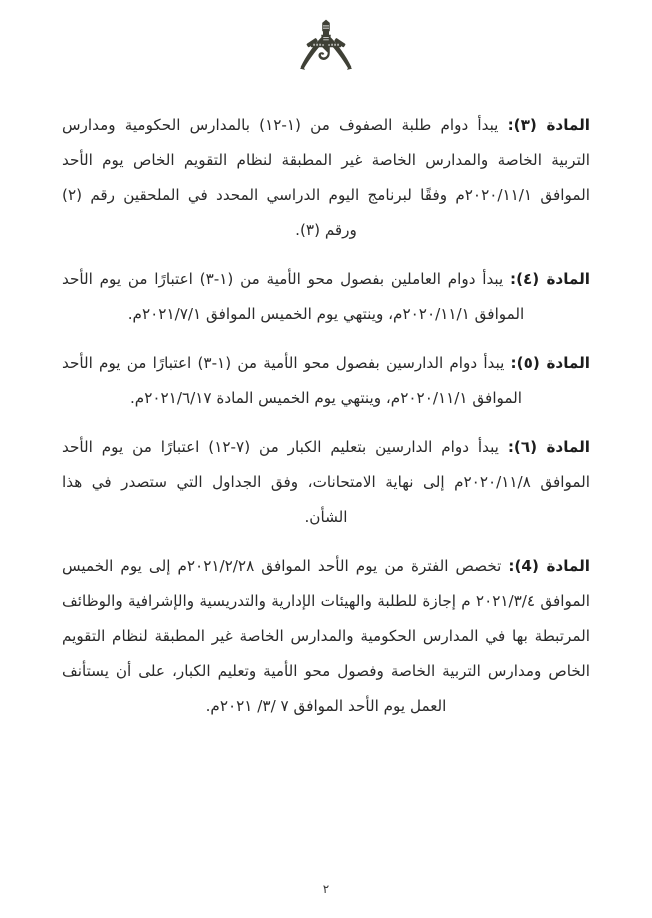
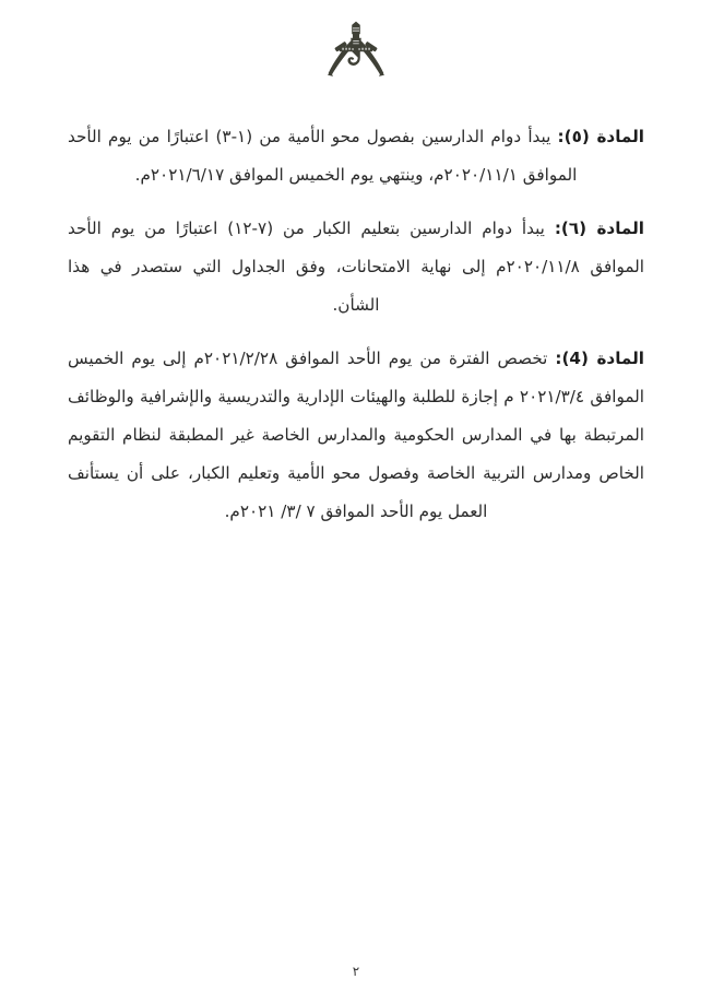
- المادة (٣): يبدأ دوام طلبة الصفوف من (١-١٢) بالمدارس الحكومية ومدارس التربية الخاصة والمدارس الخاصة غير المطبقة لنظام التقويم الخاص يوم الأحد الموافق ٢٠٢٠/١١/١م وفقًا لبرنامج اليوم الدراسي المحدد في الملحقين رقم (٢) ورقم (٣).
- المادة (٤): يبدأ دوام العاملين بفصول محو الأمية من (١-٣) اعتبارًا من يوم الأحد الموافق ٢٠٢٠/١١/١م، وينتهي يوم الخميس الموافق ٢٠٢١/٧/١م.
- المادة (٥): يبدأ دوام الدارسين بفصول محو الأمية من (١-٣) اعتبارًا من يوم الأحد الموافق ٢٠٢٠/١١/١م، وينتهي يوم الخميس المادة ٢٠٢١/٦/١٧م.
+ المادة (٥): يبدأ دوام الدارسين بفصول محو الأمية من (١-٣) اعتبارًا من يوم الأحد الموافق ٢٠٢٠/١١/١م، وينتهي يوم الخميس الموافق ٢٠٢١/٦/١٧م.
  المادة (٦): يبدأ دوام الدارسين بتعليم الكبار من (٧-١٢) اعتبارًا من يوم الأحد الموافق ٢٠٢٠/١١/٨م إلى نهاية الامتحانات، وفق الجداول التي ستصدر في هذا الشأن.
  المادة (4): تخصص الفترة من يوم الأحد الموافق ٢٠٢١/٢/٢٨م إلى يوم الخميس الموافق ٢٠٢١/٣/٤ م إجازة للطلبة والهيئات الإدارية والتدريسية والإشرافية والوظائف المرتبطة بها في المدارس الحكومية والمدارس الخاصة غير المطبقة لنظام التقويم الخاص ومدارس التربية الخاصة وفصول محو الأمية وتعليم الكبار، على أن يستأنف العمل يوم الأحد الموافق ٧ /٣/ ٢٠٢١م.
  ٢
